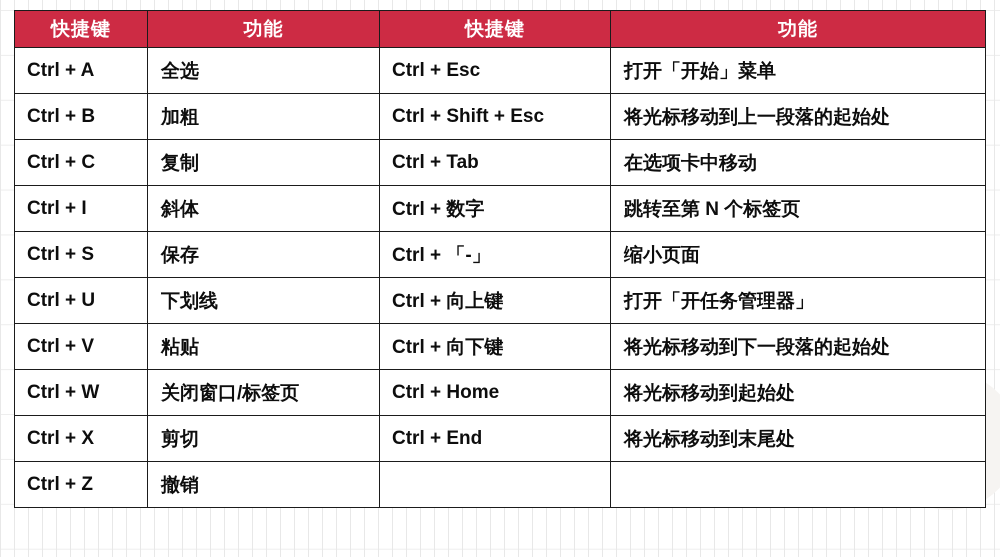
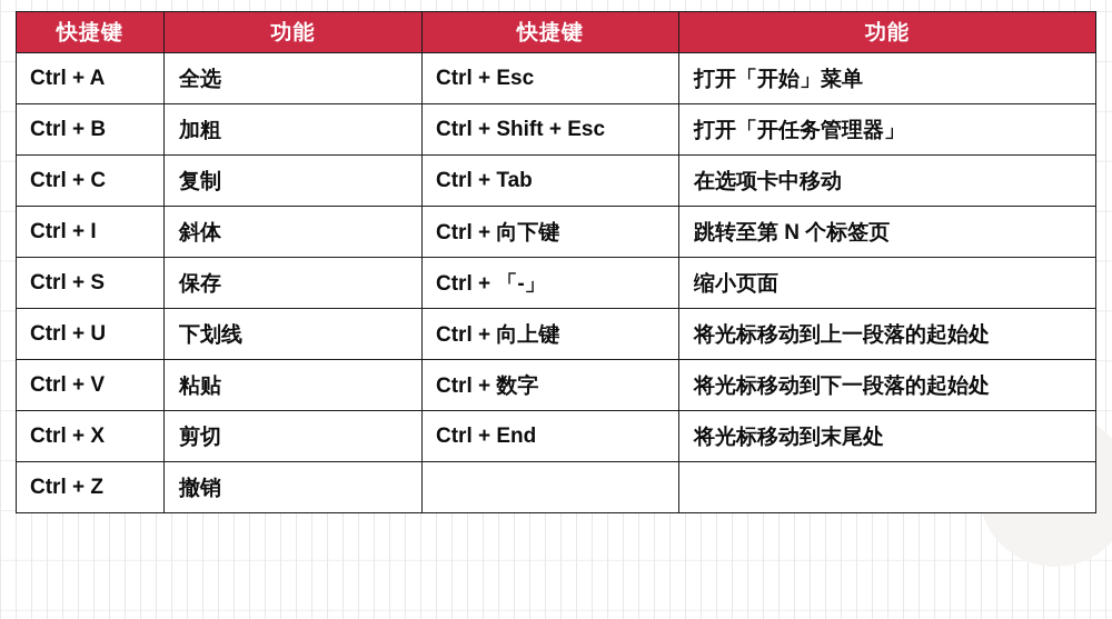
  快捷键	功能	快捷键	功能
  Ctrl + A	全选	Ctrl + Esc	打开「开始」菜单
- Ctrl + B	加粗	Ctrl + Shift + Esc	将光标移动到上一段落的起始处
+ Ctrl + B	加粗	Ctrl + Shift + Esc	打开「开任务管理器」
  Ctrl + C	复制	Ctrl + Tab	在选项卡中移动
- Ctrl + I	斜体	Ctrl + 数字	跳转至第 N 个标签页
+ Ctrl + I	斜体	Ctrl + 向下键	跳转至第 N 个标签页
  Ctrl + S	保存	Ctrl + 「-」	缩小页面
- Ctrl + U	下划线	Ctrl + 向上键	打开「开任务管理器」
+ Ctrl + U	下划线	Ctrl + 向上键	将光标移动到上一段落的起始处
- Ctrl + V	粘贴	Ctrl + 向下键	将光标移动到下一段落的起始处
+ Ctrl + V	粘贴	Ctrl + 数字	将光标移动到下一段落的起始处
- Ctrl + W	关闭窗口/标签页	Ctrl + Home	将光标移动到起始处
  Ctrl + X	剪切	Ctrl + End	将光标移动到末尾处
  Ctrl + Z	撤销
